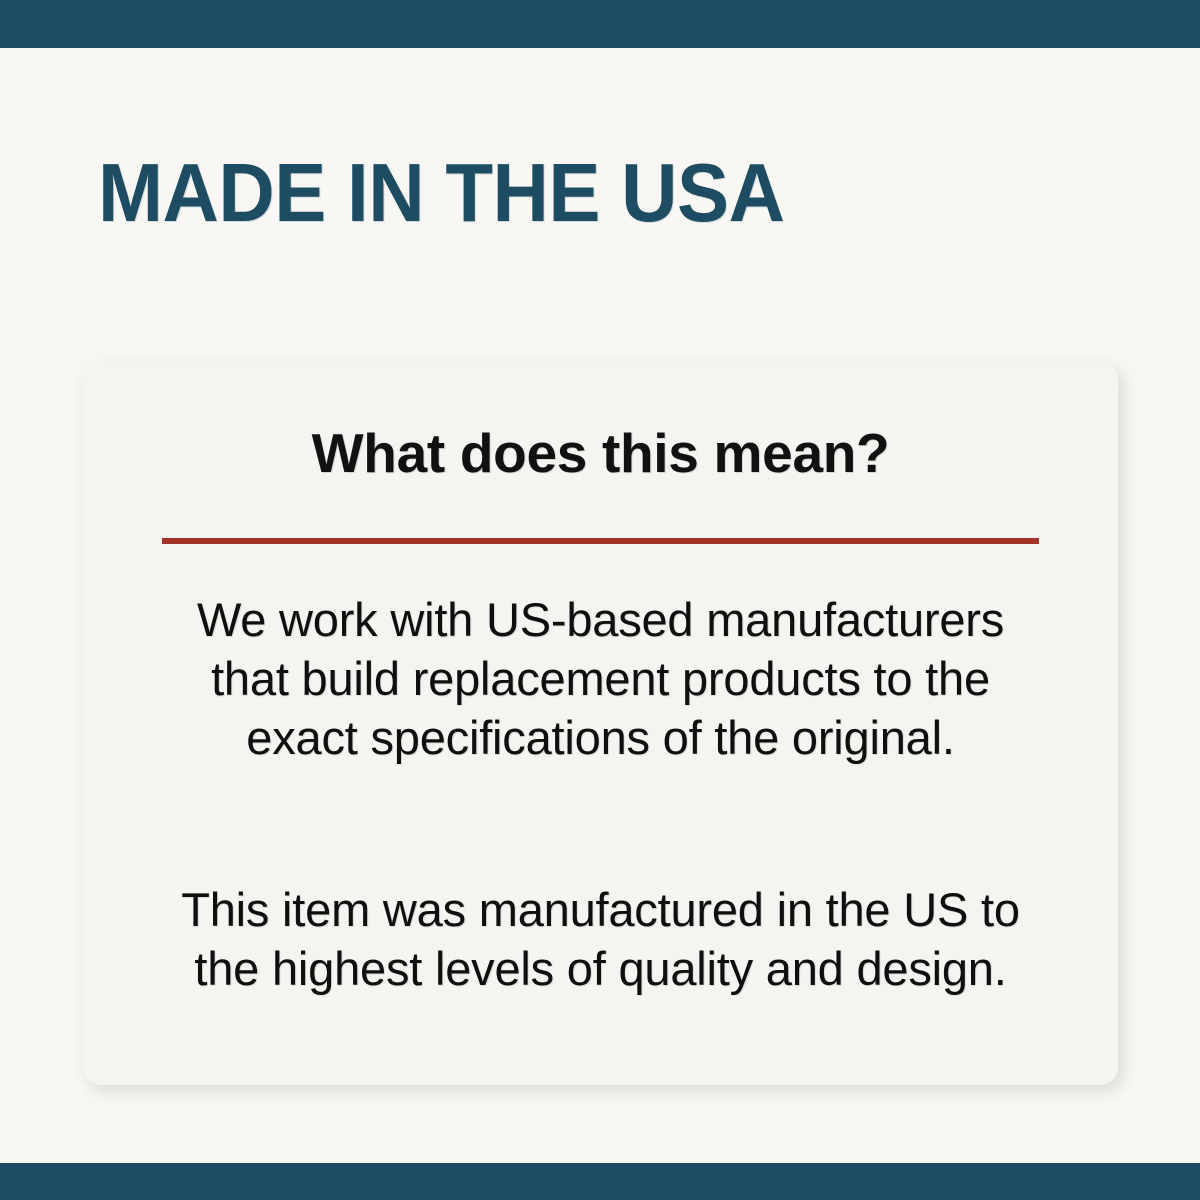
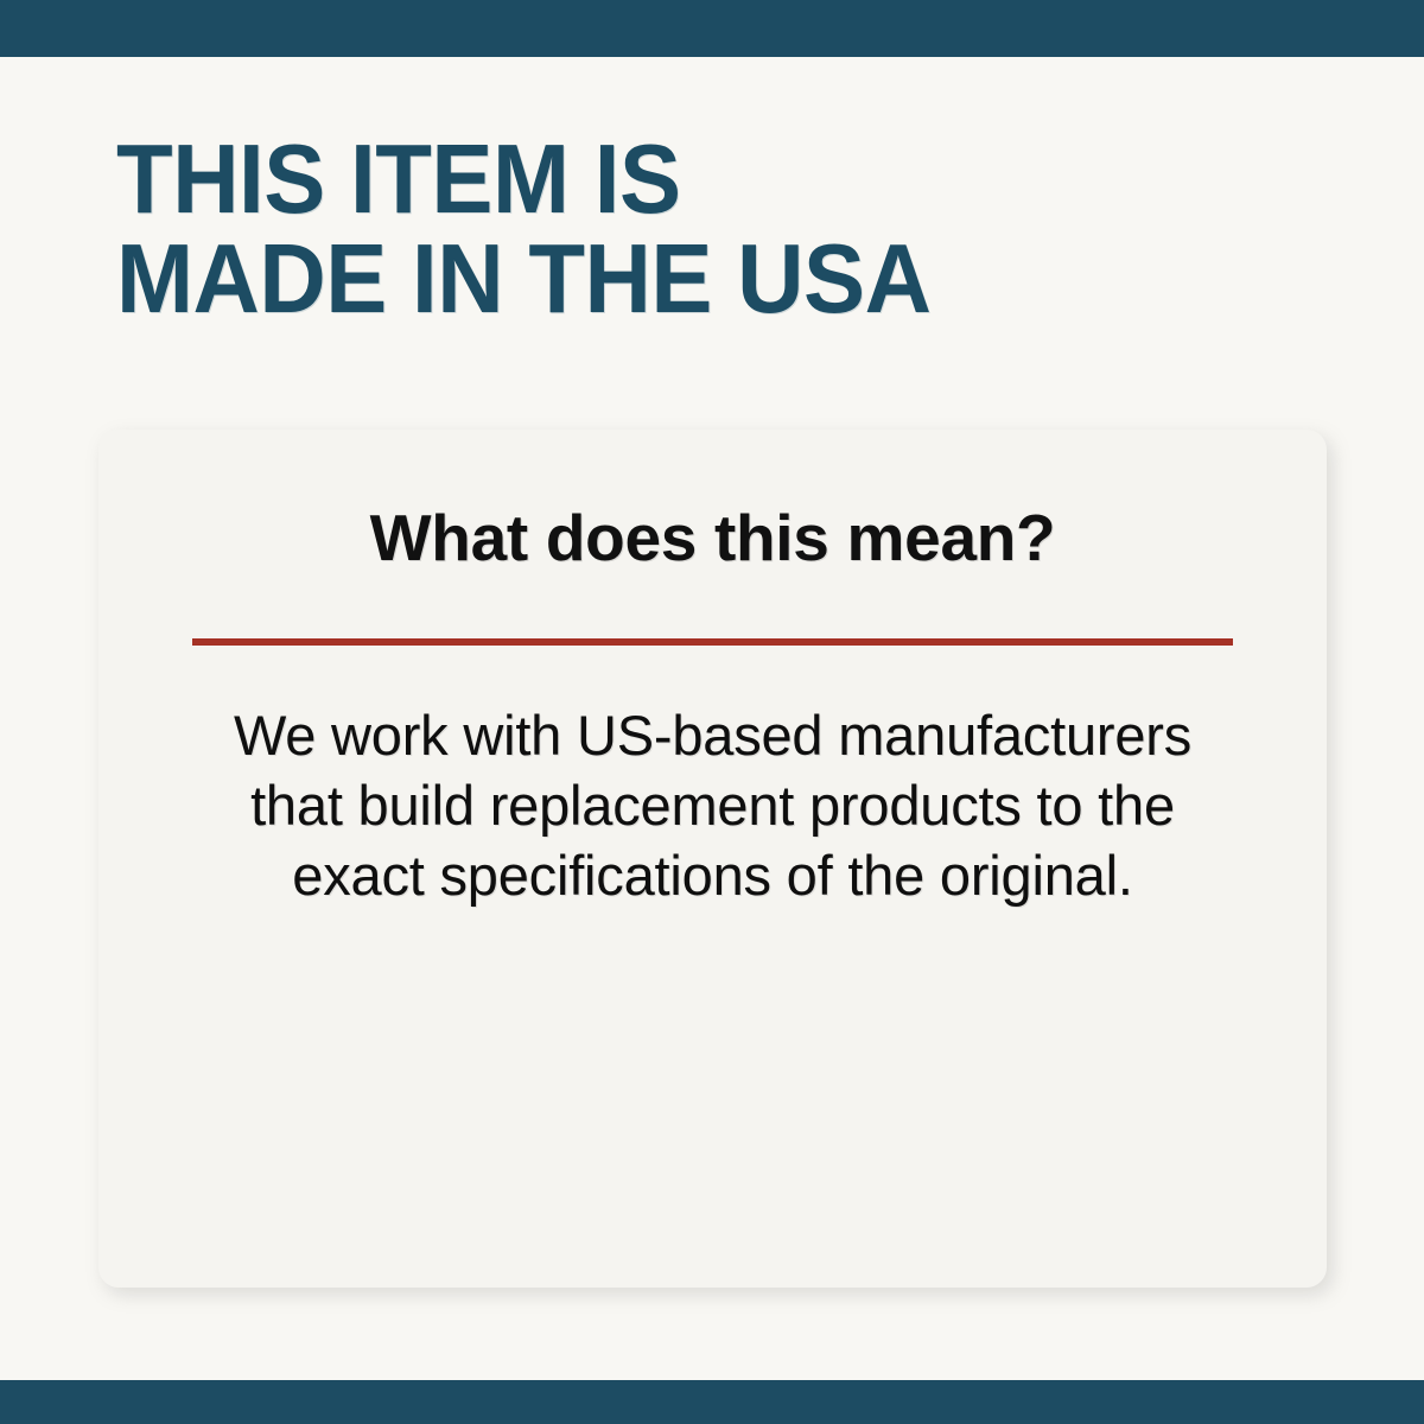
+ THIS ITEM IS
  MADE IN THE USA
  What does this mean?
  We work with US-based manufacturers
  that build replacement products to the
  exact specifications of the original.
- This item was manufactured in the US to
- the highest levels of quality and design.
